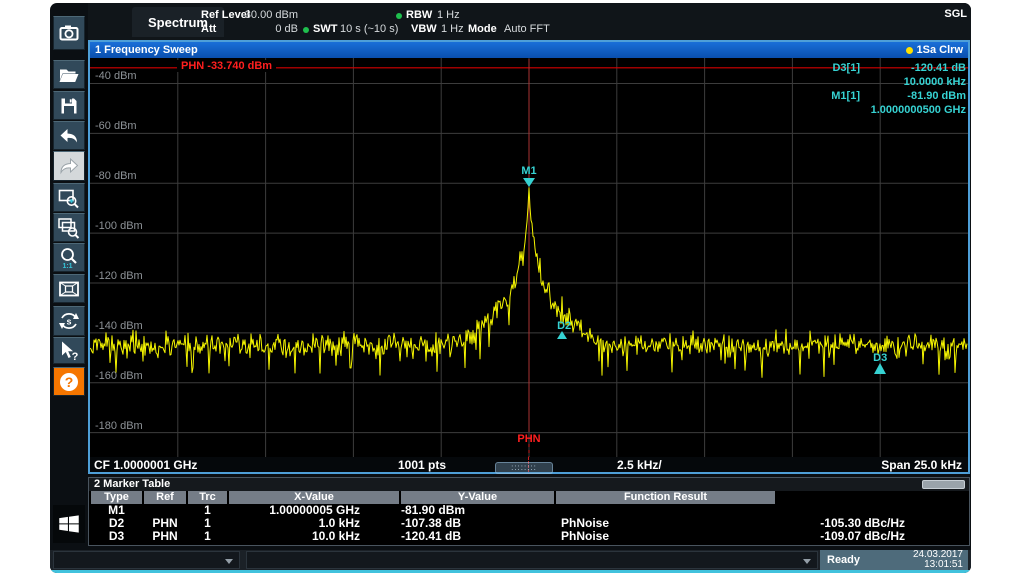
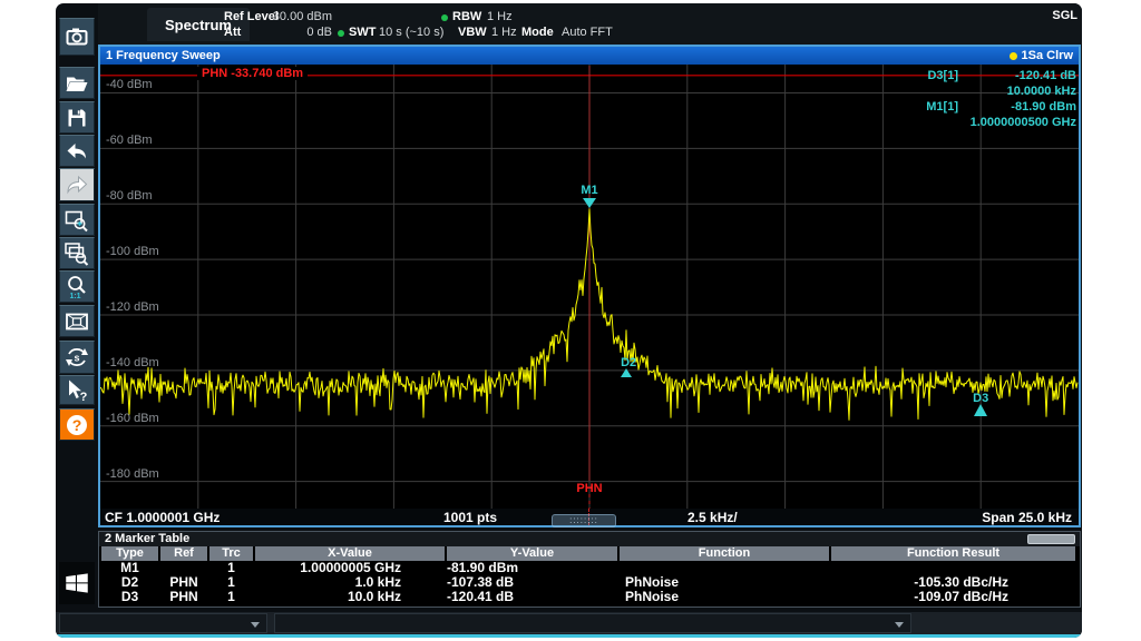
  s
  ?
  ?
  Spectrum
  Ref Level
  -30.00 dBm
  Att
  0 dB
  SWT
  10 s (~10 s)
  RBW
  1 Hz
  VBW
  1 Hz
  Mode
  Auto FFT
  SGL
  1 Frequency Sweep
  1Sa Clrw
  PHN
  M1
  D2
  D3
  -40 dBm
  -60 dBm
  -80 dBm
  -100 dBm
  -120 dBm
  -140 dBm
  -160 dBm
  -180 dBm
  PHN -33.740 dBm
  D3[1]
  -120.41 dB
  10.0000 kHz
  M1[1]
  -81.90 dBm
  1.0000000500 GHz
  CF 1.0000001 GHz
  1001 pts
  2.5 kHz/
  Span 25.0 kHz
  ::::::::
  2 Marker Table
  Type
  Ref
  Trc
  X-Value
  Y-Value
+ Function
  Function Result
  M1
  1
  1.00000005 GHz
  -81.90 dBm
  D2
  PHN
  1
  1.0 kHz
  -107.38 dB
  PhNoise
  -105.30 dBc/Hz
  D3
  PHN
  1
  10.0 kHz
  -120.41 dB
  PhNoise
  -109.07 dBc/Hz
- Ready
- 24.03.2017
- 13:01:51
